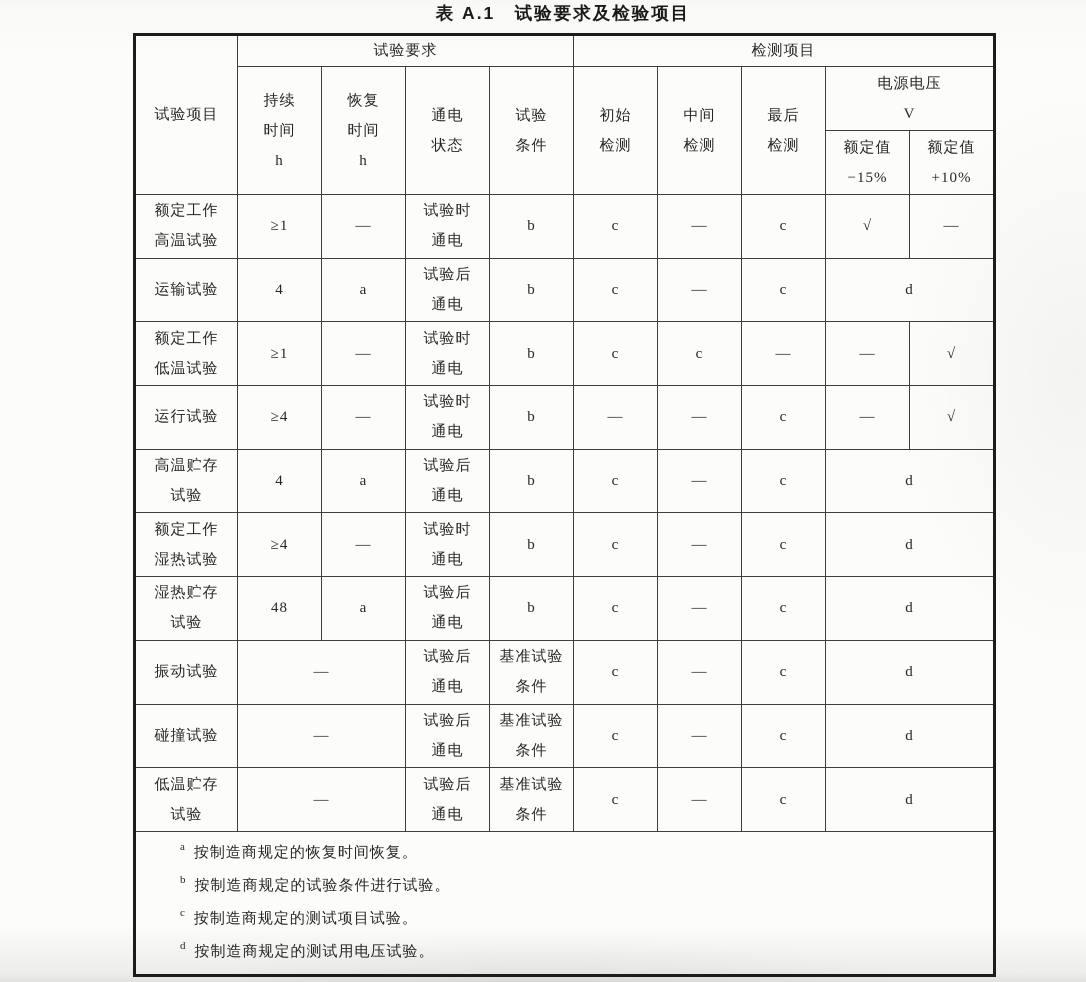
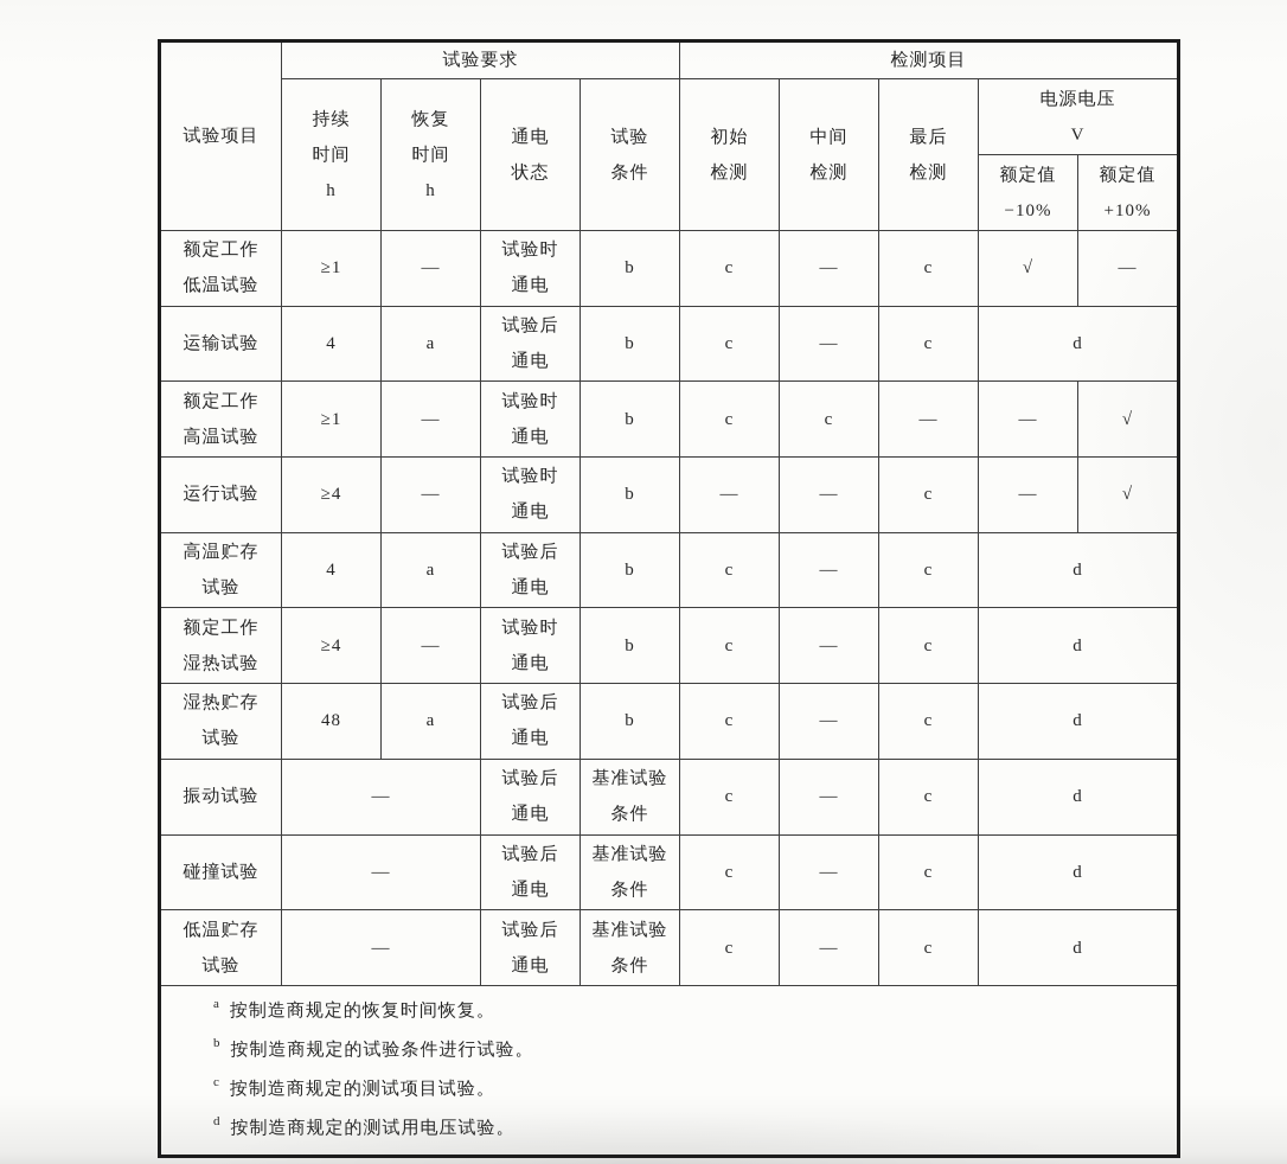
- 表 A.1 试验要求及检验项目
  试验项目	试验要求	检测项目
  持续 时间 h	恢复 时间 h	通电 状态	试验 条件	初始 检测	中间 检测	最后 检测	电源电压 V
- 额定值 −15%	额定值 +10%
+ 额定值 −10%	额定值 +10%
- 额定工作 高温试验	≥1	—	试验时 通电	b	c	—	c	√	—
+ 额定工作 低温试验	≥1	—	试验时 通电	b	c	—	c	√	—
  运输试验	4	a	试验后 通电	b	c	—	c	d
- 额定工作 低温试验	≥1	—	试验时 通电	b	c	c	—	—	√
+ 额定工作 高温试验	≥1	—	试验时 通电	b	c	c	—	—	√
  运行试验	≥4	—	试验时 通电	b	—	—	c	—	√
  高温贮存 试验	4	a	试验后 通电	b	c	—	c	d
  额定工作 湿热试验	≥4	—	试验时 通电	b	c	—	c	d
  湿热贮存 试验	48	a	试验后 通电	b	c	—	c	d
  振动试验	—	试验后 通电	基准试验 条件	c	—	c	d
  碰撞试验	—	试验后 通电	基准试验 条件	c	—	c	d
  低温贮存 试验	—	试验后 通电	基准试验 条件	c	—	c	d
  a按制造商规定的恢复时间恢复。 b按制造商规定的试验条件进行试验。 c按制造商规定的测试项目试验。 d按制造商规定的测试用电压试验。
